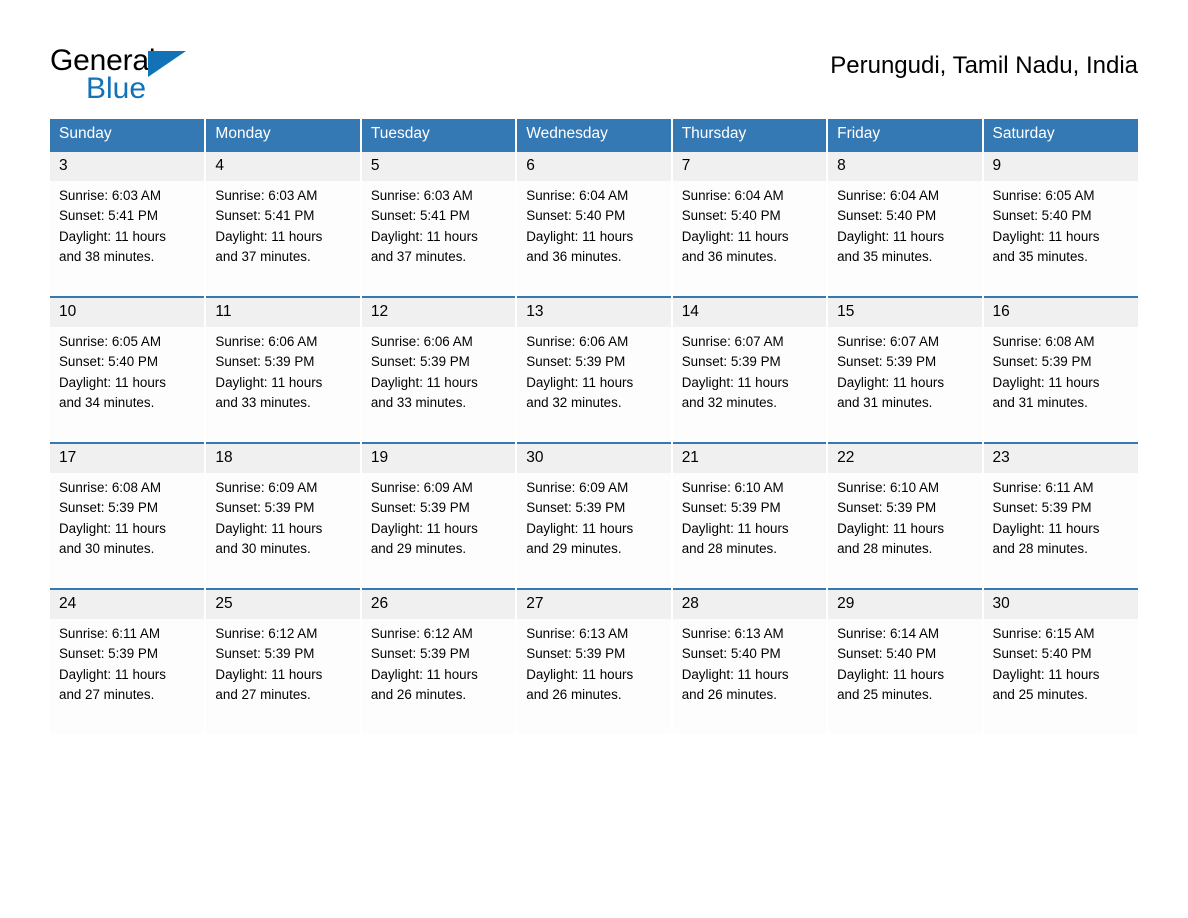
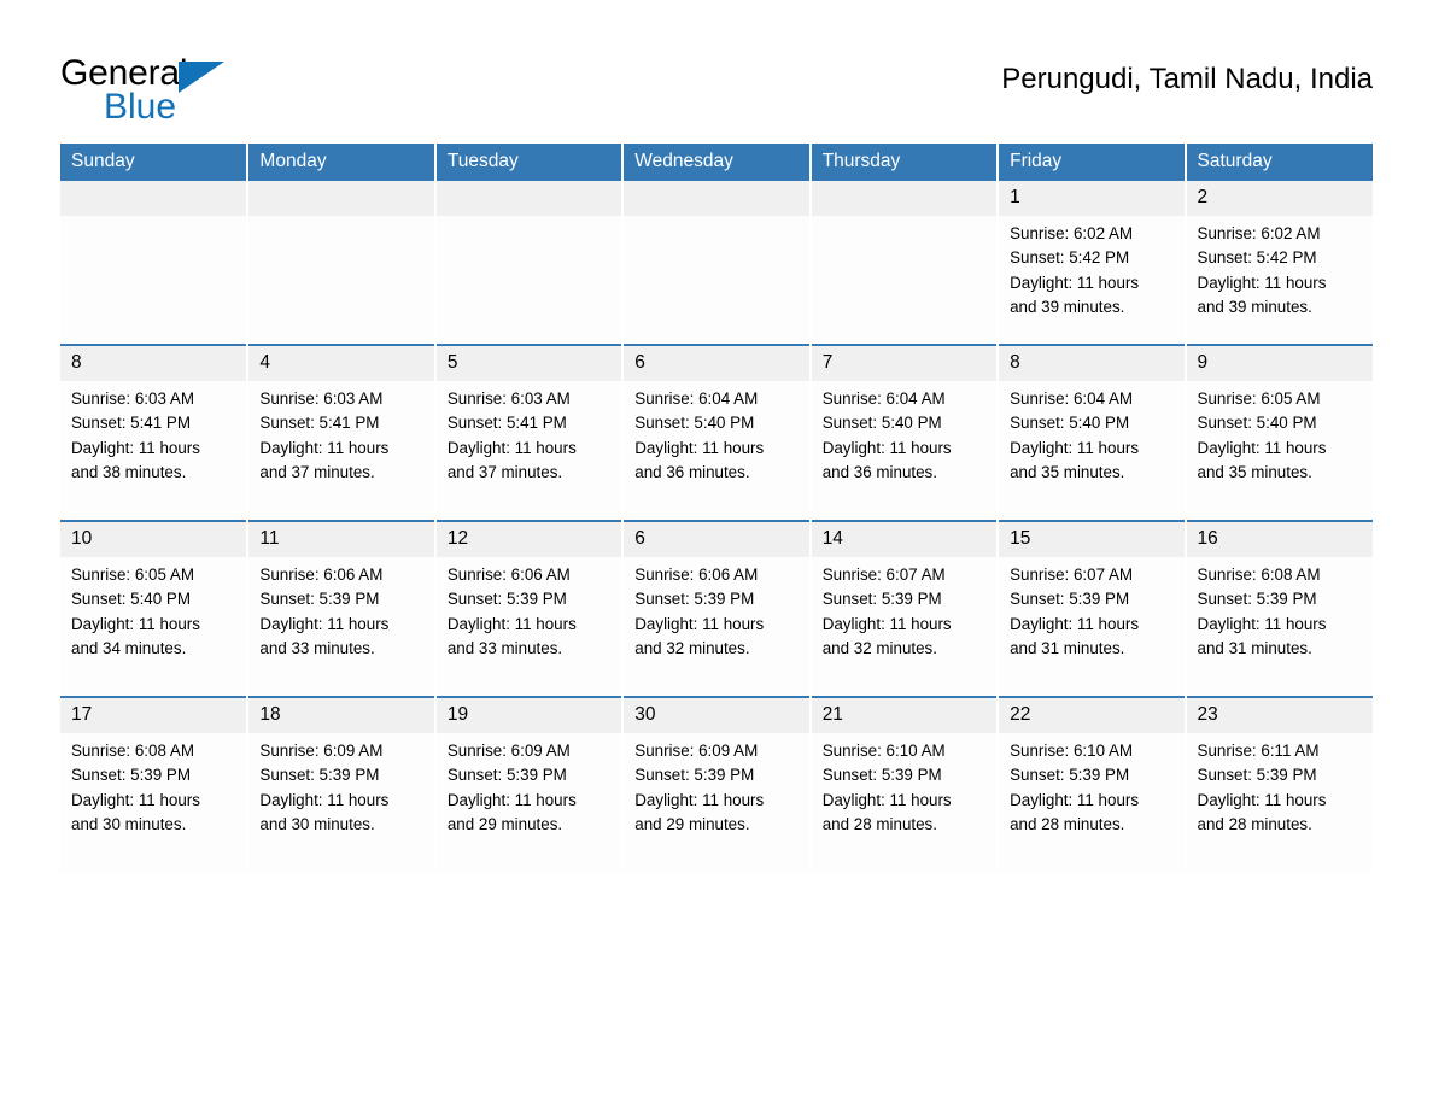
  General
  Blue
  Perungudi, Tamil Nadu, India
  Sunday	Monday	Tuesday	Wednesday	Thursday	Friday	Saturday
+ 					1Sunrise: 6:02 AMSunset: 5:42 PMDaylight: 11 hoursand 39 minutes.	2Sunrise: 6:02 AMSunset: 5:42 PMDaylight: 11 hoursand 39 minutes.
- 3Sunrise: 6:03 AMSunset: 5:41 PMDaylight: 11 hoursand 38 minutes.	4Sunrise: 6:03 AMSunset: 5:41 PMDaylight: 11 hoursand 37 minutes.	5Sunrise: 6:03 AMSunset: 5:41 PMDaylight: 11 hoursand 37 minutes.	6Sunrise: 6:04 AMSunset: 5:40 PMDaylight: 11 hoursand 36 minutes.	7Sunrise: 6:04 AMSunset: 5:40 PMDaylight: 11 hoursand 36 minutes.	8Sunrise: 6:04 AMSunset: 5:40 PMDaylight: 11 hoursand 35 minutes.	9Sunrise: 6:05 AMSunset: 5:40 PMDaylight: 11 hoursand 35 minutes.
+ 8Sunrise: 6:03 AMSunset: 5:41 PMDaylight: 11 hoursand 38 minutes.	4Sunrise: 6:03 AMSunset: 5:41 PMDaylight: 11 hoursand 37 minutes.	5Sunrise: 6:03 AMSunset: 5:41 PMDaylight: 11 hoursand 37 minutes.	6Sunrise: 6:04 AMSunset: 5:40 PMDaylight: 11 hoursand 36 minutes.	7Sunrise: 6:04 AMSunset: 5:40 PMDaylight: 11 hoursand 36 minutes.	8Sunrise: 6:04 AMSunset: 5:40 PMDaylight: 11 hoursand 35 minutes.	9Sunrise: 6:05 AMSunset: 5:40 PMDaylight: 11 hoursand 35 minutes.
- 10Sunrise: 6:05 AMSunset: 5:40 PMDaylight: 11 hoursand 34 minutes.	11Sunrise: 6:06 AMSunset: 5:39 PMDaylight: 11 hoursand 33 minutes.	12Sunrise: 6:06 AMSunset: 5:39 PMDaylight: 11 hoursand 33 minutes.	13Sunrise: 6:06 AMSunset: 5:39 PMDaylight: 11 hoursand 32 minutes.	14Sunrise: 6:07 AMSunset: 5:39 PMDaylight: 11 hoursand 32 minutes.	15Sunrise: 6:07 AMSunset: 5:39 PMDaylight: 11 hoursand 31 minutes.	16Sunrise: 6:08 AMSunset: 5:39 PMDaylight: 11 hoursand 31 minutes.
+ 10Sunrise: 6:05 AMSunset: 5:40 PMDaylight: 11 hoursand 34 minutes.	11Sunrise: 6:06 AMSunset: 5:39 PMDaylight: 11 hoursand 33 minutes.	12Sunrise: 6:06 AMSunset: 5:39 PMDaylight: 11 hoursand 33 minutes.	6Sunrise: 6:06 AMSunset: 5:39 PMDaylight: 11 hoursand 32 minutes.	14Sunrise: 6:07 AMSunset: 5:39 PMDaylight: 11 hoursand 32 minutes.	15Sunrise: 6:07 AMSunset: 5:39 PMDaylight: 11 hoursand 31 minutes.	16Sunrise: 6:08 AMSunset: 5:39 PMDaylight: 11 hoursand 31 minutes.
  17Sunrise: 6:08 AMSunset: 5:39 PMDaylight: 11 hoursand 30 minutes.	18Sunrise: 6:09 AMSunset: 5:39 PMDaylight: 11 hoursand 30 minutes.	19Sunrise: 6:09 AMSunset: 5:39 PMDaylight: 11 hoursand 29 minutes.	30Sunrise: 6:09 AMSunset: 5:39 PMDaylight: 11 hoursand 29 minutes.	21Sunrise: 6:10 AMSunset: 5:39 PMDaylight: 11 hoursand 28 minutes.	22Sunrise: 6:10 AMSunset: 5:39 PMDaylight: 11 hoursand 28 minutes.	23Sunrise: 6:11 AMSunset: 5:39 PMDaylight: 11 hoursand 28 minutes.
- 24Sunrise: 6:11 AMSunset: 5:39 PMDaylight: 11 hoursand 27 minutes.	25Sunrise: 6:12 AMSunset: 5:39 PMDaylight: 11 hoursand 27 minutes.	26Sunrise: 6:12 AMSunset: 5:39 PMDaylight: 11 hoursand 26 minutes.	27Sunrise: 6:13 AMSunset: 5:39 PMDaylight: 11 hoursand 26 minutes.	28Sunrise: 6:13 AMSunset: 5:40 PMDaylight: 11 hoursand 26 minutes.	29Sunrise: 6:14 AMSunset: 5:40 PMDaylight: 11 hoursand 25 minutes.	30Sunrise: 6:15 AMSunset: 5:40 PMDaylight: 11 hoursand 25 minutes.
